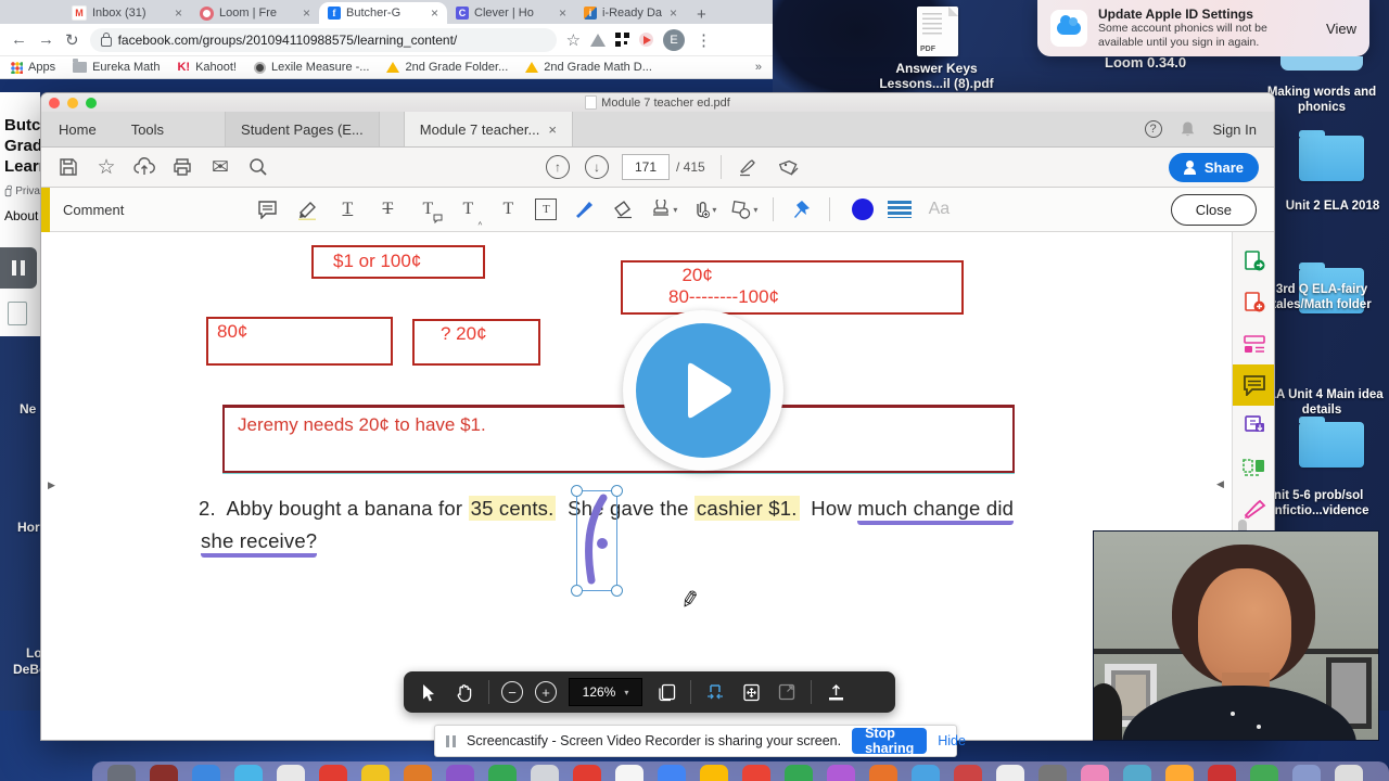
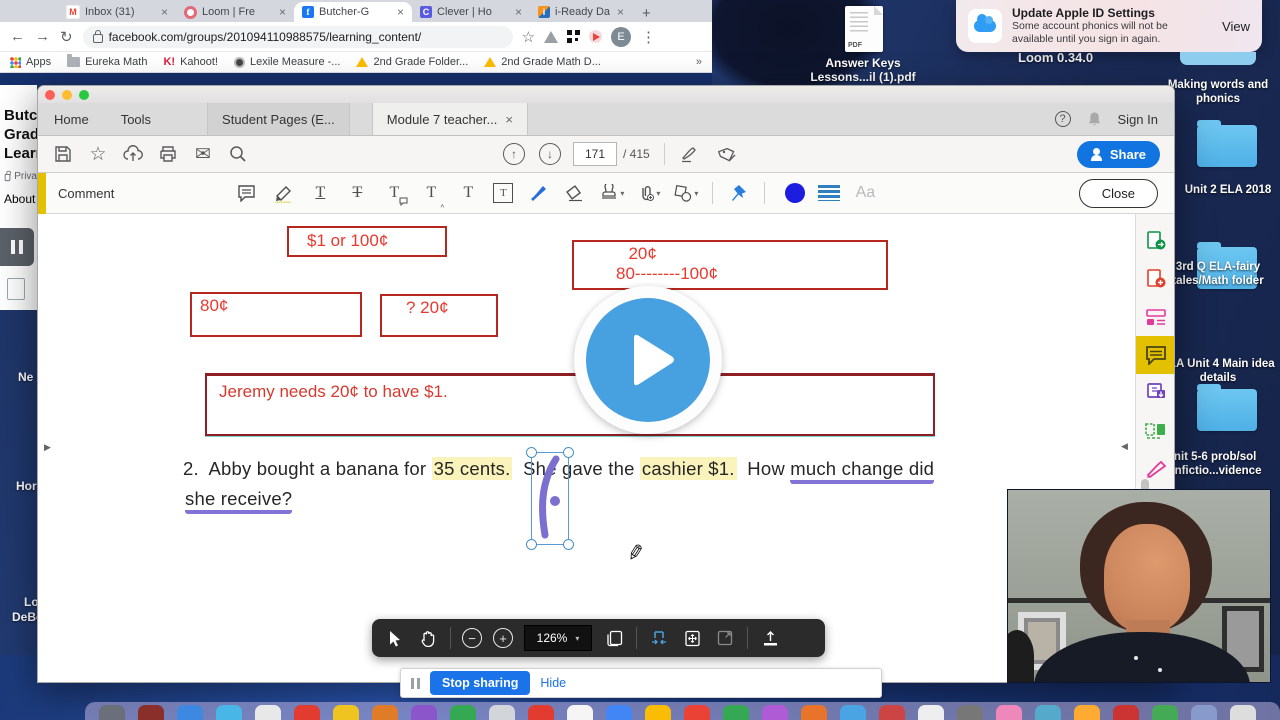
  M
  Inbox (31)
  ×
  Loom | Fre
  ×
  f
  Butcher-G
  ×
  C
  Clever | Ho
  ×
  i
  i-Ready Da
  ×
  +
  ←
  →
  ↻
  facebook.com/groups/201094110988575/learning_content/
  ☆
  E
  ⋮
  Apps
  Eureka Math
  K!
  Kahoot!
  Lexile Measure -...
  2nd Grade Folder...
  2nd Grade Math D...
  »
  Butc
  Grad
  Lear
  Priva
  About
  Ne
  Hor
  Lo
  DeB
  Answer Keys
- Lessons...il (8).pdf
+ Lessons...il (1).pdf
  Loom 0.34.0
  Making words and phonics
  Unit 2 ELA 2018
  3rd Q ELA-fairy ales/Math folder
  A Unit 4 Main idea details
  nit 5-6 prob/sol nfictio...vidence
- Module 7 teacher ed.pdf
  Home
  Tools
  Student Pages (E...
  Module 7 teacher...
  ×
  ?
  Sign In
  ☆
  ✉
  ↑
  ↓
  171
  / 415
  Share
  Comment
  T
  T
  T
  T
  ‸
  T
  T
  ▾
  ▾
  ▾
  Aa
  Close
  ◀
  ▶
  $1 or 100¢
  20¢
  80--------100¢
  80¢
  ? 20¢
  Jeremy needs 20¢ to have $1.
  2. Abby bought a banana for 35 cents. Sh gave the cashier $1. How much change did
  she receive?
  −
  +
  126%
  ▾
  Update Apple ID Settings
  Some account phonics will not be available until you sign in again.
  View
- Screencastify - Screen Video Recorder is sharing your screen.
  Stop sharing
  Hide
